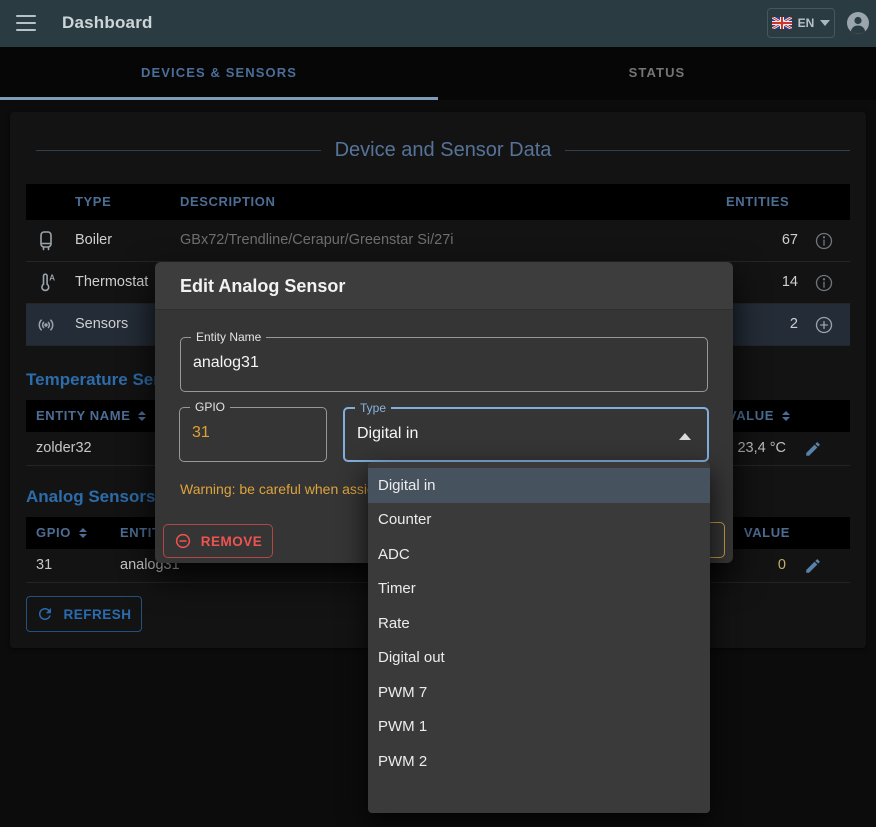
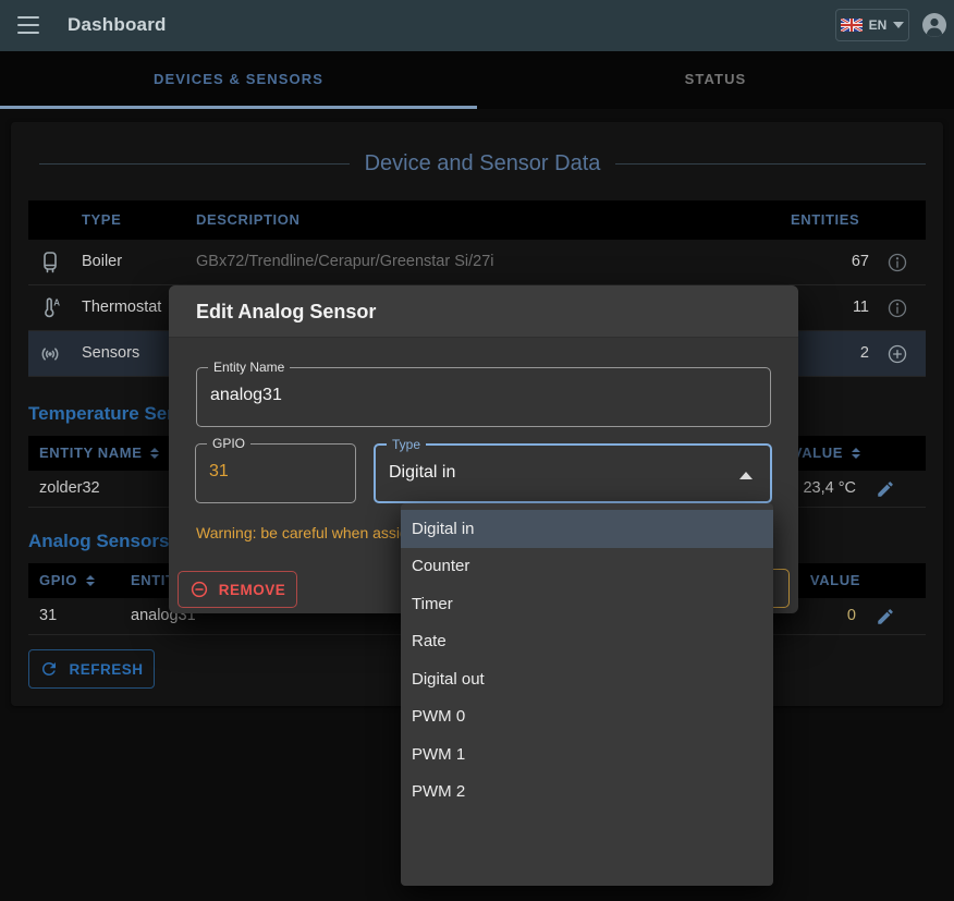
  Dashboard
  EN
  DEVICES & SENSORS
  STATUS
  Device and Sensor Data
  TYPE
  DESCRIPTION
  ENTITIES
  Boiler
  GBx72/Trendline/Cerapur/Greenstar Si/27i
  67
  A
  Thermostat
- 14
+ 11
  Sensors
  2
  Temperature Se
  ENTITY NAME
  ALUE
  zolder32
  23,4 °C
  Analog Sensors
  GPIO
  VALUE
  31
  analog31
  0
  REFRESH
  Edit Analog Sensor
  Entity Name
  analog31
  GPIO
  31
  Type
  Digital in
  Warning: be careful when assi
  REMOVE
  Digital in
  Counter
- ADC
  Timer
  Rate
  Digital out
- PWM 7
+ PWM 0
  PWM 1
  PWM 2
